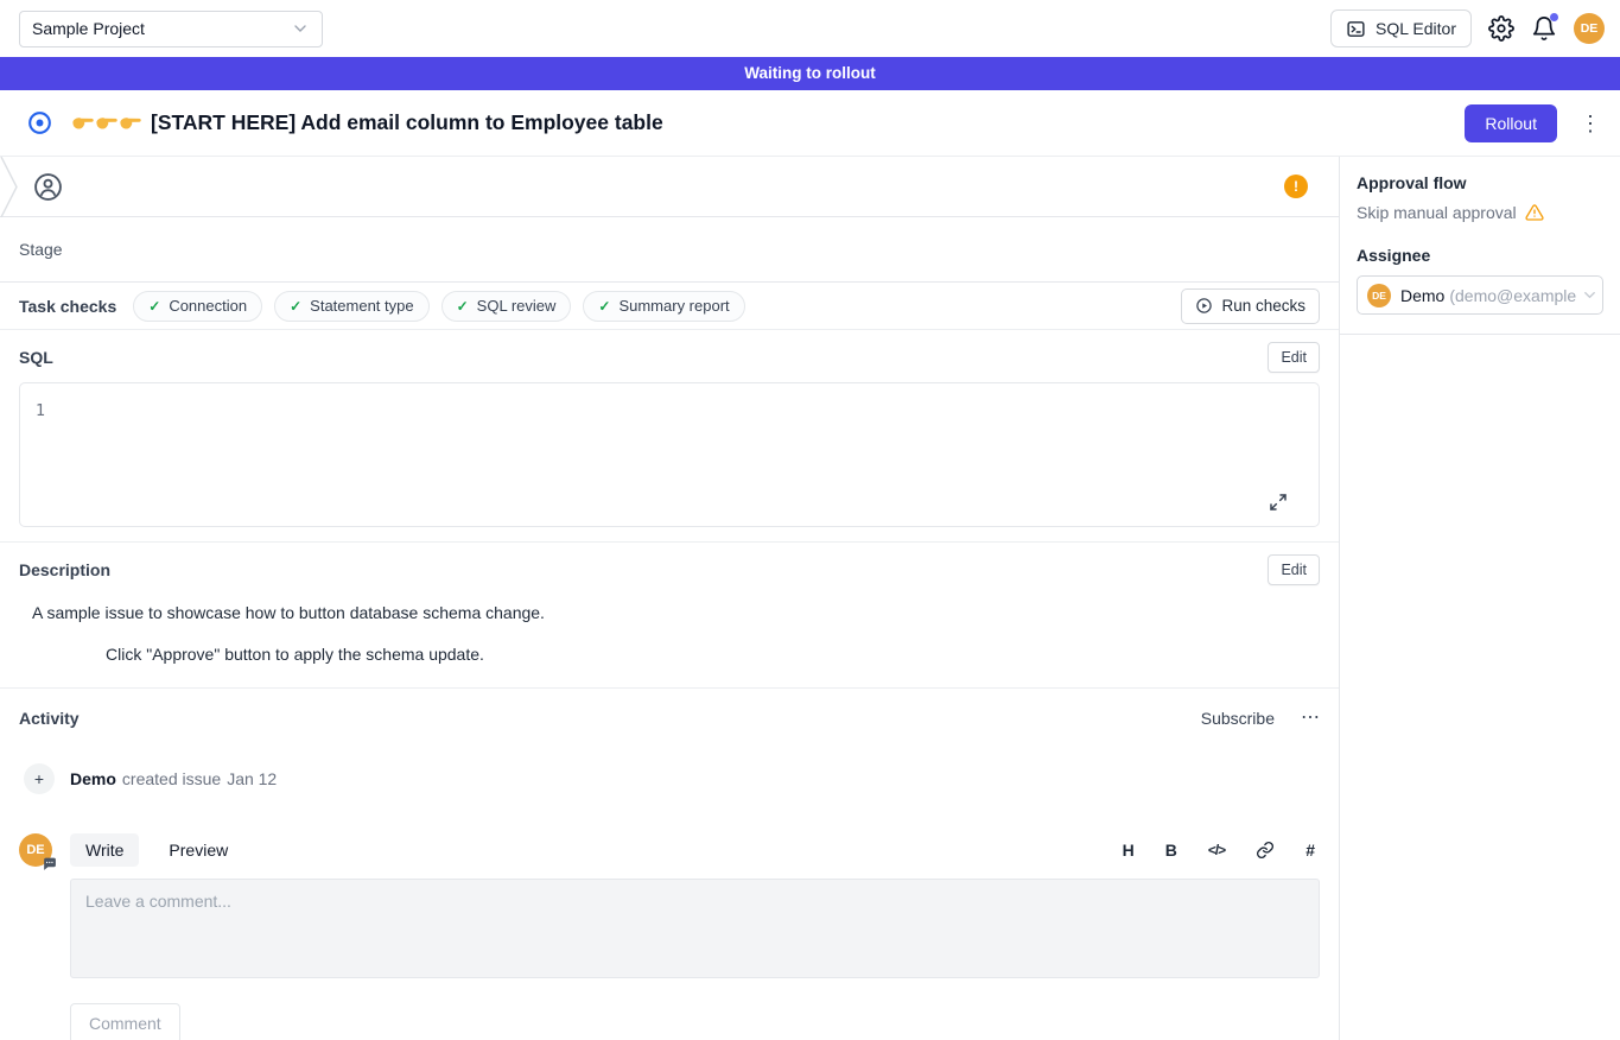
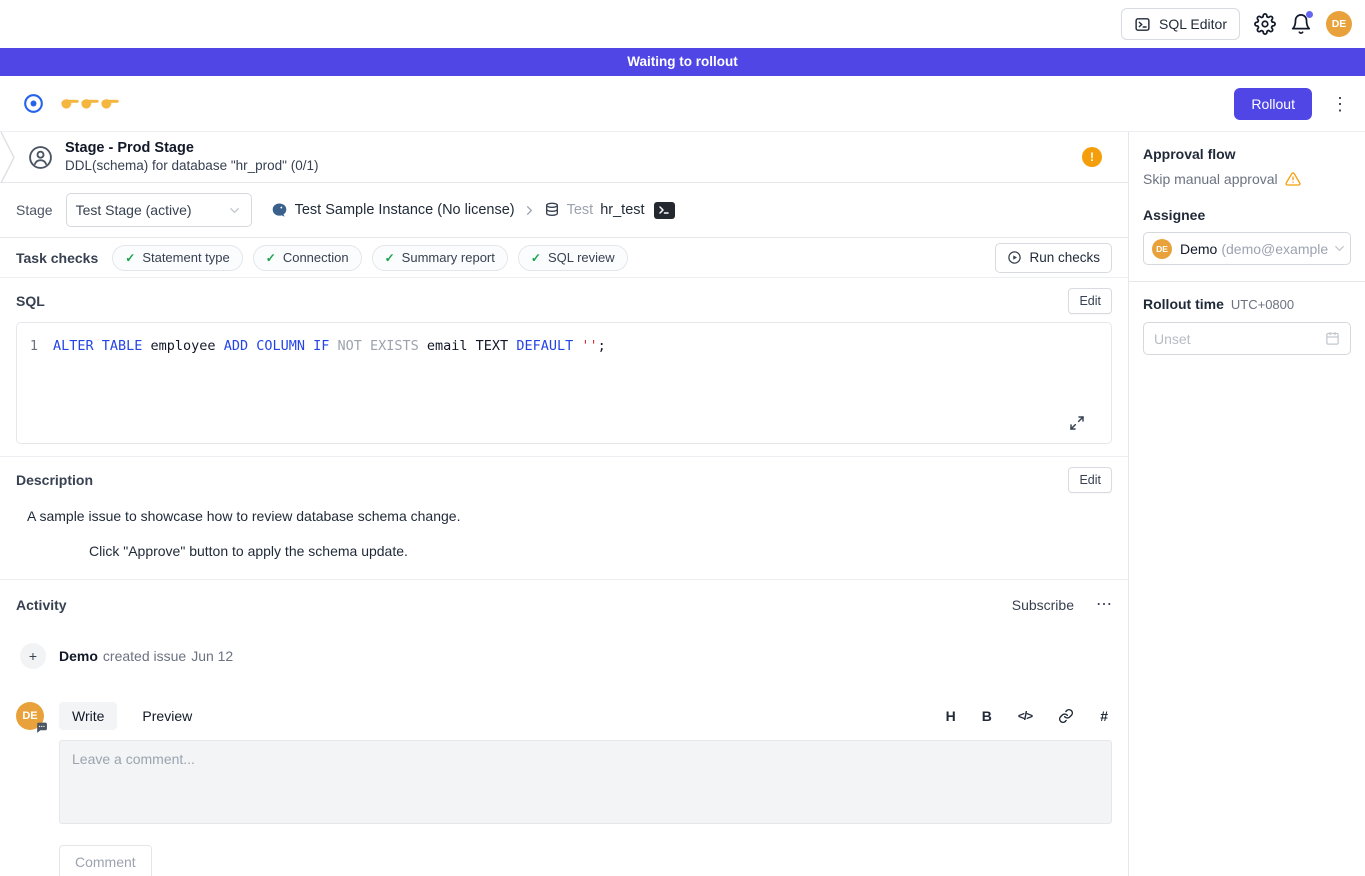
- Sample Project
  SQL Editor
  DE
  Waiting to rollout
- [START HERE] Add email column to Employee table
  Rollout
  ⋮
+ Stage - Prod Stage
+ DDL(schema) for database "hr_prod" (0/1)
  !
  Stage
+ Test Stage (active)
+ Test Sample Instance (No license)
+ Test
+ hr_test
  Task checks
  ✓
- Connection
+ Statement type
  ✓
- Statement type
+ Connection
  ✓
- SQL review
+ Summary report
  ✓
- Summary report
+ SQL review
  Run checks
  SQL
  Edit
  1
+ ALTER TABLE employee ADD COLUMN IF NOT EXISTS email TEXT DEFAULT '';
  Description
  Edit
- A sample issue to showcase how to button database schema change.
+ A sample issue to showcase how to review database schema change.
  Click "Approve" button to apply the schema update.
  Activity
  Subscribe
  ⋯
  +
  Demo
  created issue
- Jan 12
+ Jun 12
  DE
  Write
  Preview
  H
  B
  </>
  #
  Leave a comment...
  Comment
  Approval flow
  Skip manual approval
  Assignee
  DE
  Demo
  (demo@example
+ Rollout time
+ UTC+0800
+ Unset
